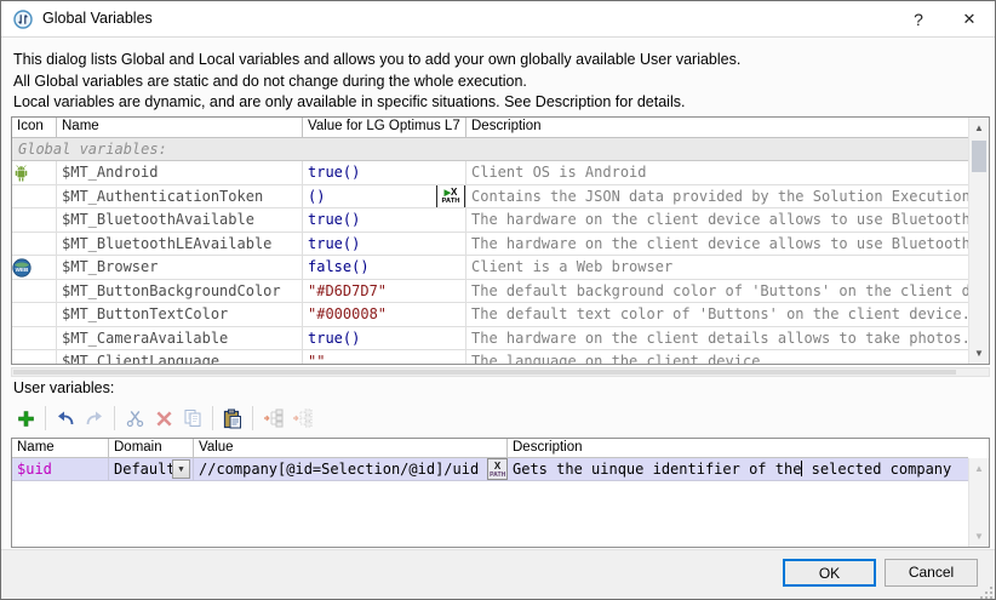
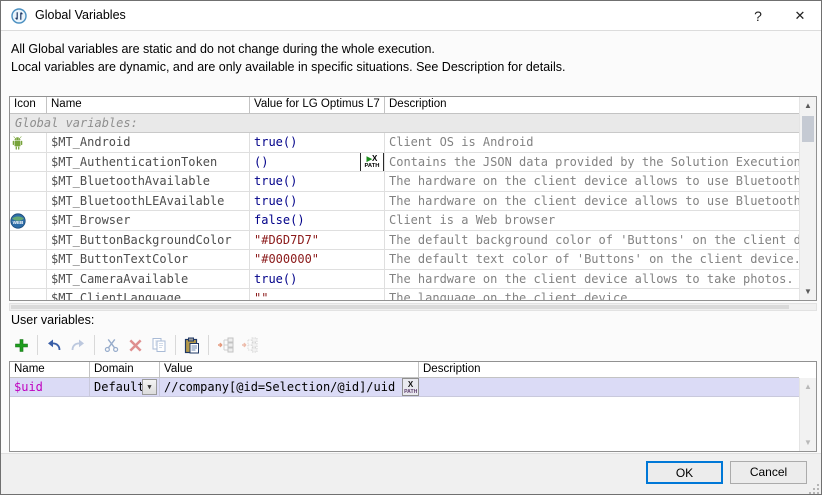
  Global Variables
  ?
  ✕
- This dialog lists Global and Local variables and allows you to add your own globally available User variables.
  All Global variables are static and do not change during the whole execution.
  Local variables are dynamic, and are only available in specific situations. See Description for details.
  Icon
  Name
  Value for LG Optimus L7
  Description
  Global variables:
  $MT_Android
  true()
  Client OS is Android
  $MT_AuthenticationToken
  ()
  Contains the JSON data provided by the Solution Execution
  $MT_BluetoothAvailable
  true()
  The hardware on the client device allows to use Bluetooth
  $MT_BluetoothLEAvailable
  true()
  The hardware on the client device allows to use Bluetooth
  $MT_Browser
  false()
  Client is a Web browser
  $MT_ButtonBackgroundColor
  "#D6D7D7"
  The default background color of 'Buttons' on the client d
  $MT_ButtonTextColor
- "#000008"
+ "#000000"
  The default text color of 'Buttons' on the client device.
  $MT_CameraAvailable
  true()
- The hardware on the client details allows to take photos.
+ The hardware on the client device allows to take photos.
  $MT_ClientLanguage
  ""
  The language on the client device.
  ▲
  ▼
  User variables:
  Name
  Domain
  Value
  Description
  $uid
  Default
  ▼
  //company[@id=Selection/@id]/uid
  X
- Gets the uinque identifier of the selected company
  ▲
  ▼
  OK
  Cancel
